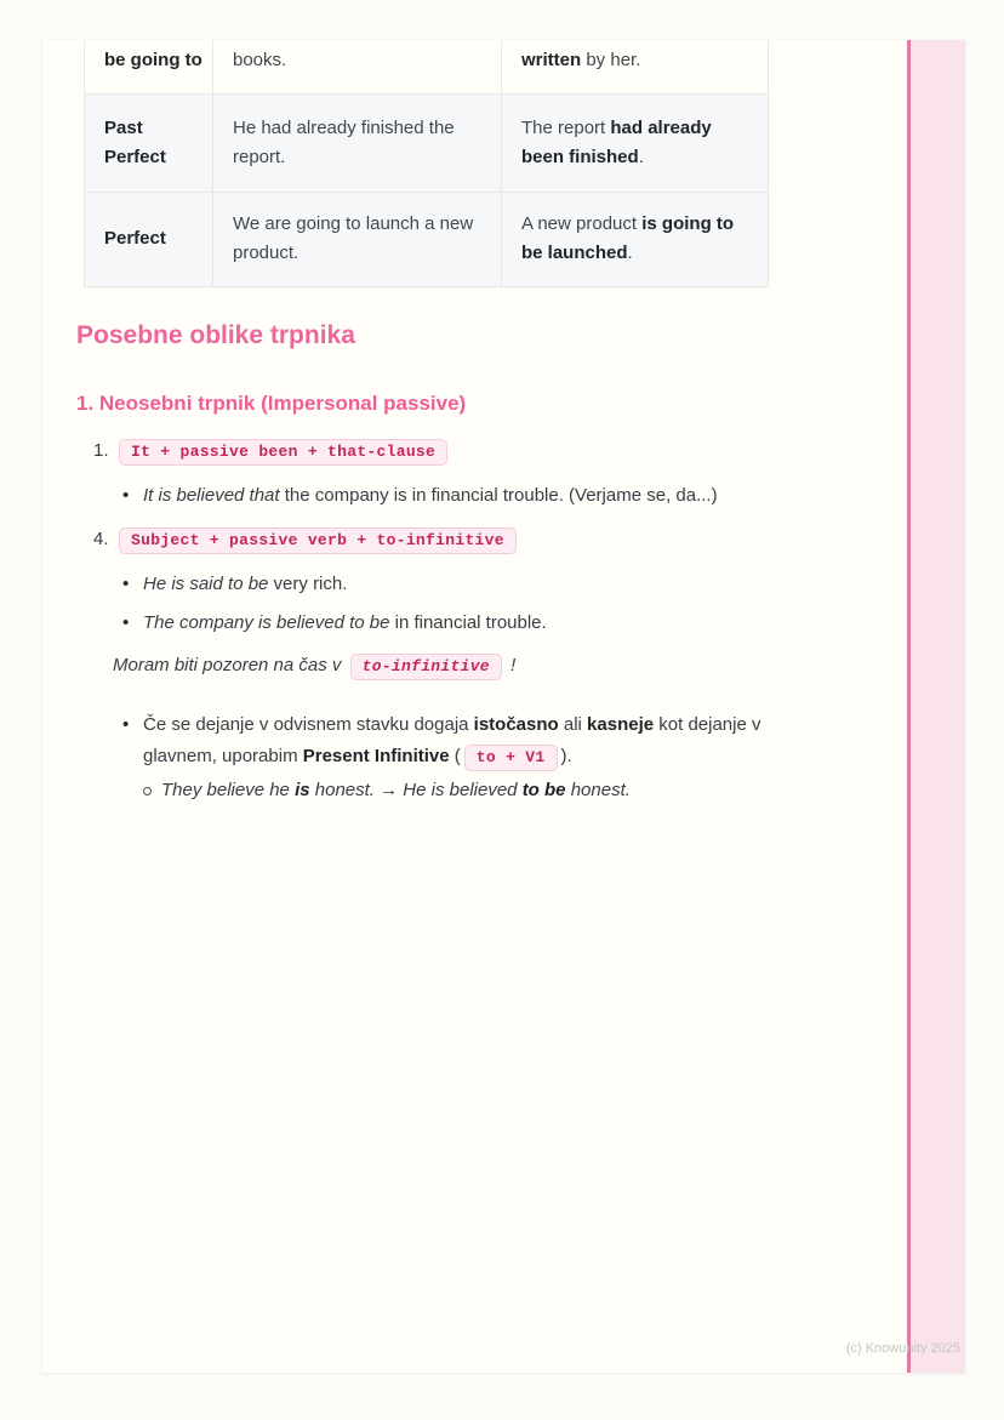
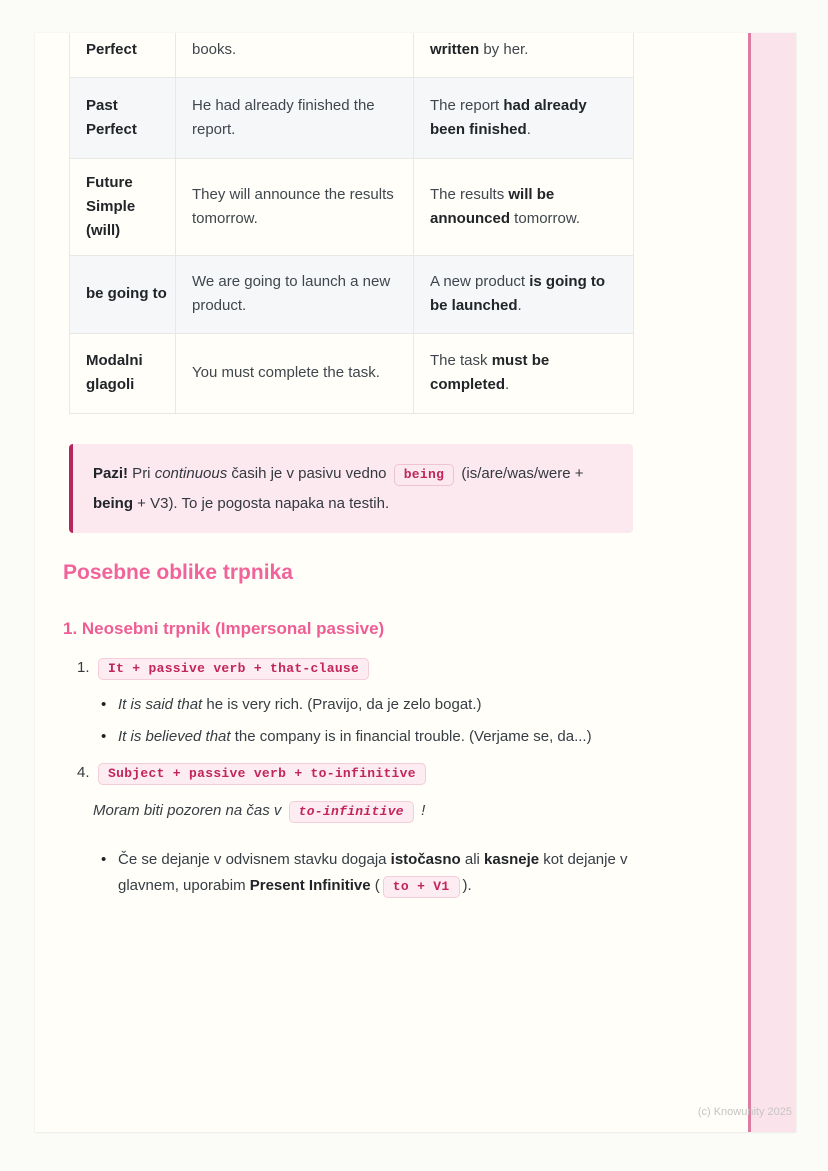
- be going to	books.	written by her.
+ Perfect	books.	written by her.
  Past Perfect	He had already finished the report.	The report had already been finished.
+ Future Simple (will)	They will announce the results tomorrow.	The results will be announced tomorrow.
- Perfect	We are going to launch a new product.	A new product is going to be launched.
+ be going to	We are going to launch a new product.	A new product is going to be launched.
+ Modalni glagoli	You must complete the task.	The task must be completed.
+ Pazi! Pri continuous časih je v pasivu vedno being (is/are/was/were + being + V3). To je pogosta napaka na testih.
  Posebne oblike trpnika
  1. Neosebni trpnik (Impersonal passive)
  1.
- It + passive been + that-clause
+ It + passive verb + that-clause
+ It is said that he is very rich. (Pravijo, da je zelo bogat.)
  It is believed that the company is in financial trouble. (Verjame se, da...)
  4.
  Subject + passive verb + to-infinitive
- He is said to be very rich.
- The company is believed to be in financial trouble.
  Moram biti pozoren na čas v to-infinitive !
  Če se dejanje v odvisnem stavku dogaja istočasno ali kasneje kot dejanje v glavnem, uporabim Present Infinitive ( to + V1 ).
- They believe he is honest. → He is believed to be honest.
  (c) Knowunity 2025
